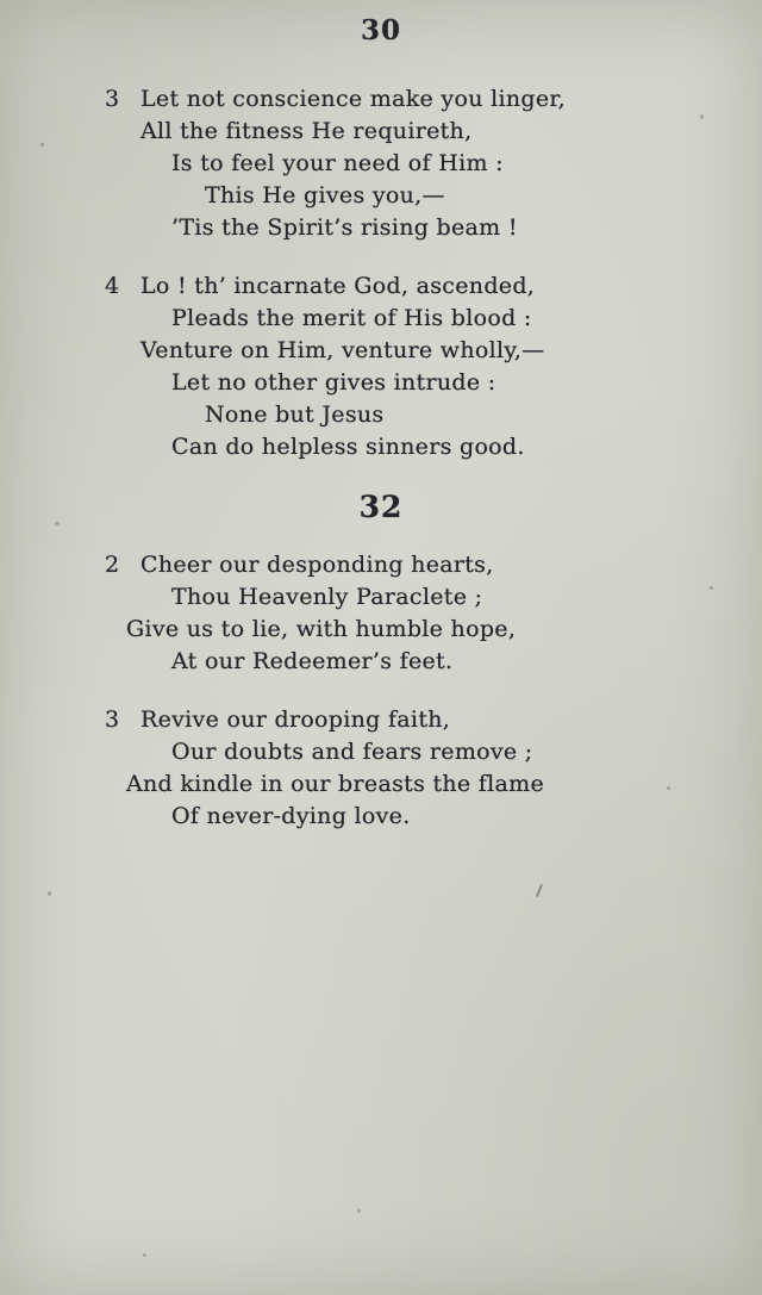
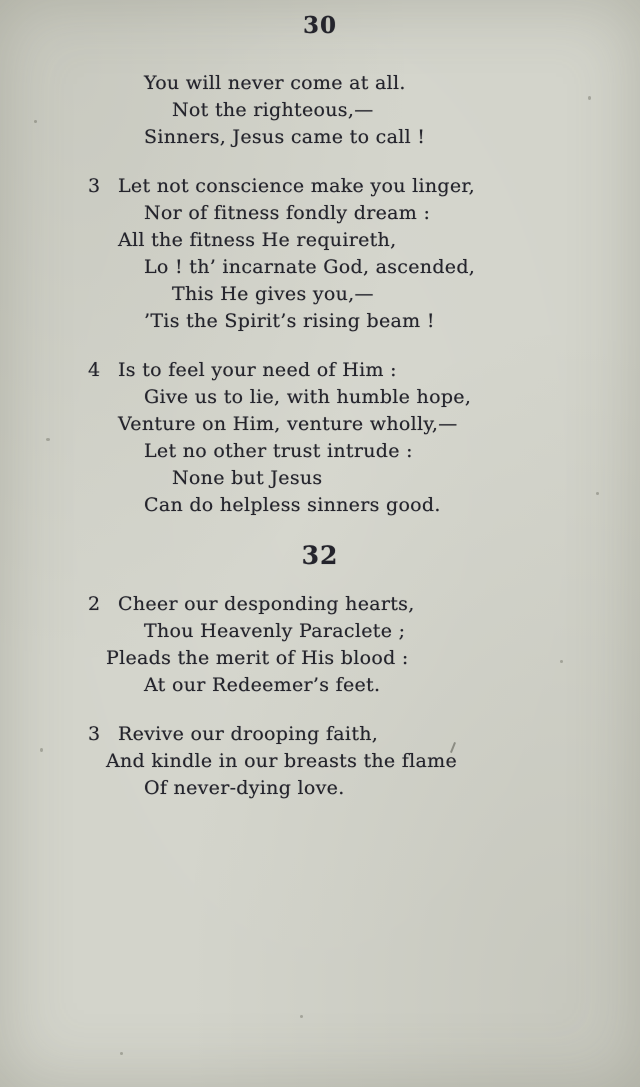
  30
+ You will never come at all.
+ Not the righteous,—
+ Sinners, Jesus came to call !
  3
  Let not conscience make you linger,
+ Nor of fitness fondly dream :
  All the fitness He requireth,
- Is to feel your need of Him :
+ Lo ! th’ incarnate God, ascended,
  This He gives you,—
  ’Tis the Spirit’s rising beam !
  4
- Lo ! th’ incarnate God, ascended,
+ Is to feel your need of Him :
- Pleads the merit of His blood :
+ Give us to lie, with humble hope,
  Venture on Him, venture wholly,—
- Let no other gives intrude :
+ Let no other trust intrude :
  None but Jesus
  Can do helpless sinners good.
  32
  2
  Cheer our desponding hearts,
  Thou Heavenly Paraclete ;
- Give us to lie, with humble hope,
+ Pleads the merit of His blood :
  At our Redeemer’s feet.
  3
  Revive our drooping faith,
- Our doubts and fears remove ;
  And kindle in our breasts the flame
  Of never-dying love.
